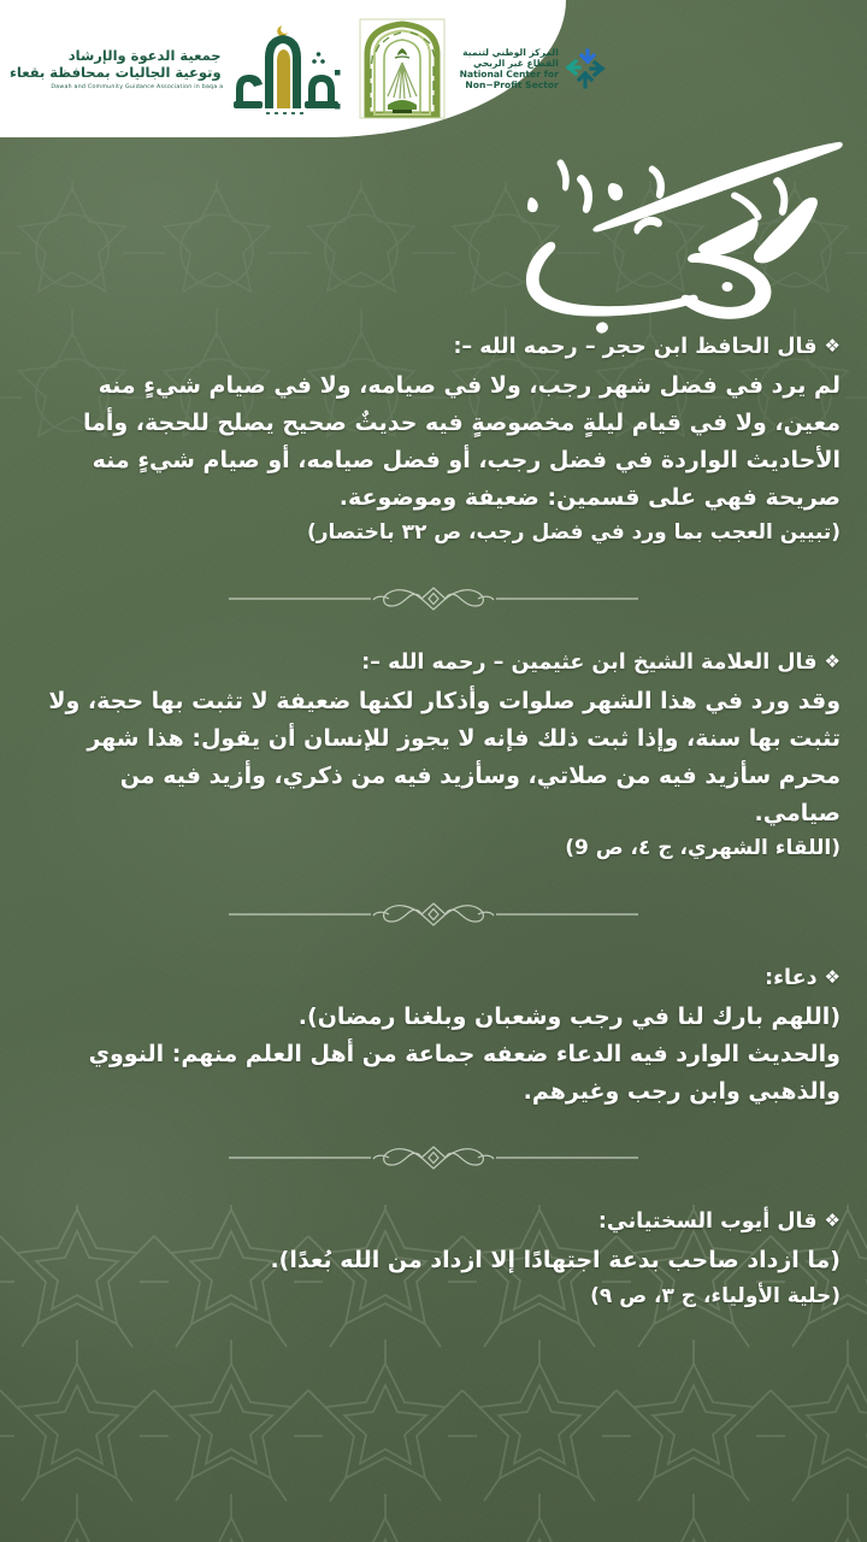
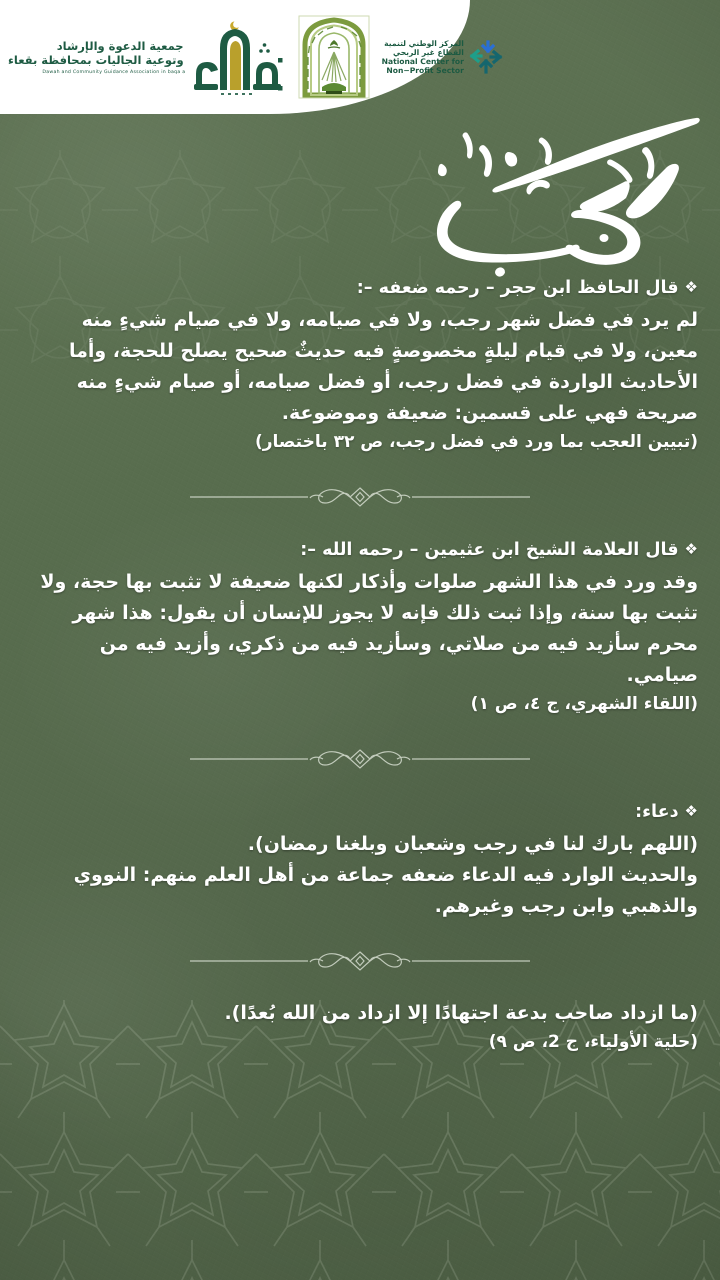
  جمعية الدعوة والإرشاد
  وتوعية الجاليات بمحافظة بقعاء
  المركز الوطني لتنمية
  القطاع غير الربحي
  National Center for
  Non−Profit Sector
- ❖قال الحافظ ابن حجر – رحمه الله –:
+ ❖قال الحافظ ابن حجر – رحمه ضعفه –:
  لم يرد في فضل شهر رجب، ولا في صيامه، ولا في صيام شيءٍ منه معين، ولا في قيام ليلةٍ مخصوصةٍ فيه حديثٌ صحيح يصلح للحجة، وأما الأحاديث الواردة في فضل رجب، أو فضل صيامه، أو صيام شيءٍ منه صريحة فهي على قسمين: ضعيفة وموضوعة.
  (تبيين العجب بما ورد في فضل رجب، ص ٣٢ باختصار)
  ❖قال العلامة الشيخ ابن عثيمين – رحمه الله –:
  وقد ورد في هذا الشهر صلوات وأذكار لكنها ضعيفة لا تثبت بها حجة، ولا تثبت بها سنة، وإذا ثبت ذلك فإنه لا يجوز للإنسان أن يقول: هذا شهر محرم سأزيد فيه من صلاتي، وسأزيد فيه من ذكري، وأزيد فيه من صيامي.
- (اللقاء الشهري، ج ٤، ص 9)
+ (اللقاء الشهري، ج ٤، ص ١)
  ❖دعاء:
  (اللهم بارك لنا في رجب وشعبان وبلغنا رمضان).
  والحديث الوارد فيه الدعاء ضعفه جماعة من أهل العلم منهم: النووي والذهبي وابن رجب وغيرهم.
- ❖قال أيوب السختياني:
  (ما ازداد صاحب بدعة اجتهادًا إلا ازداد من الله بُعدًا).
- (حلية الأولياء، ج ٣، ص ٩)
+ (حلية الأولياء، ج 2، ص ٩)
